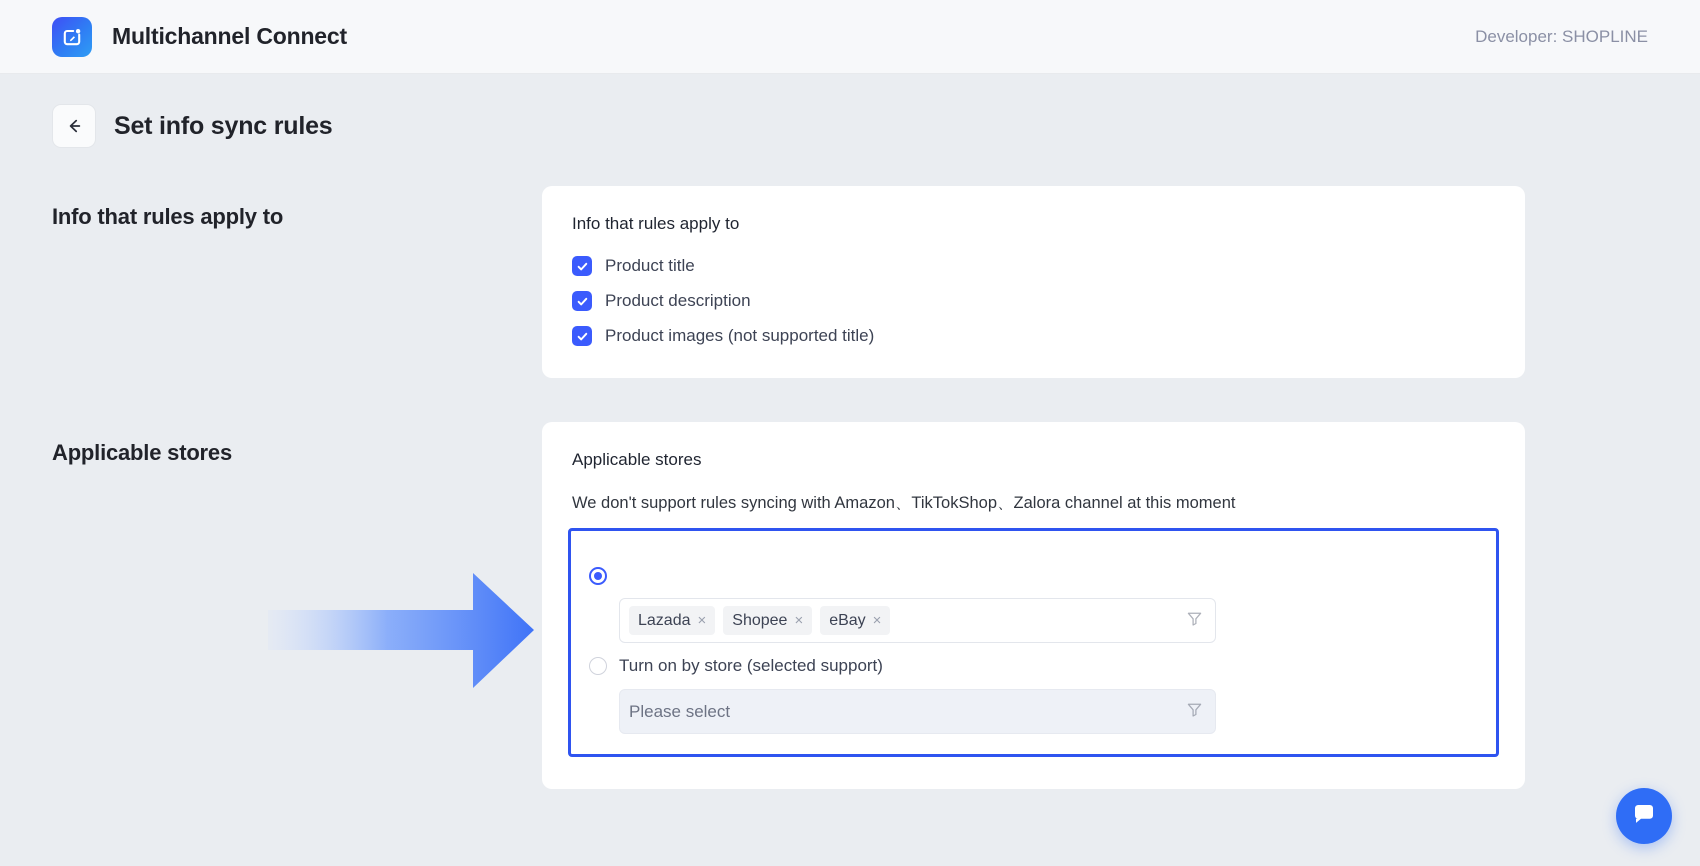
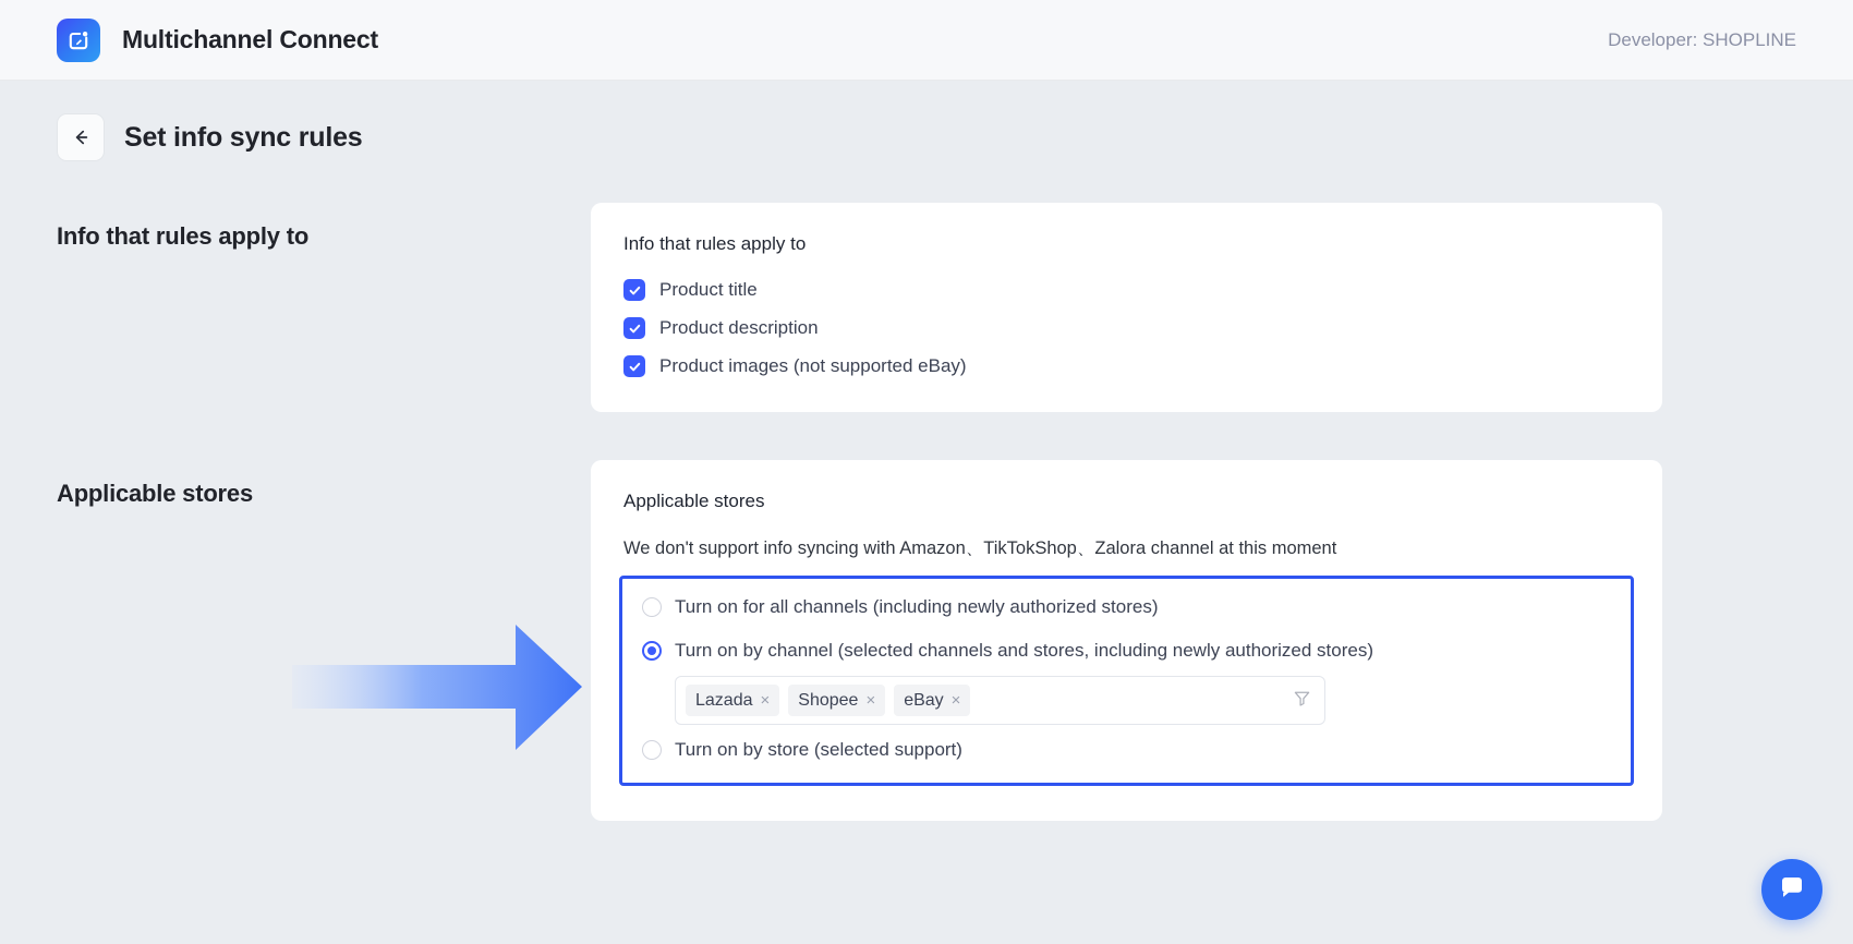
  Multichannel Connect
  Developer: SHOPLINE
  Set info sync rules
  Info that rules apply to
  Info that rules apply to
  Product title
  Product description
- Product images (not supported title)
+ Product images (not supported eBay)
  Applicable stores
  Applicable stores
- We don't support rules syncing with Amazon、TikTokShop、Zalora channel at this moment
+ We don't support info syncing with Amazon、TikTokShop、Zalora channel at this moment
+ Turn on for all channels (including newly authorized stores)
+ Turn on by channel (selected channels and stores, including newly authorized stores)
  Lazada
  ×
  Shopee
  ×
  eBay
  ×
  Turn on by store (selected support)
- Please select
